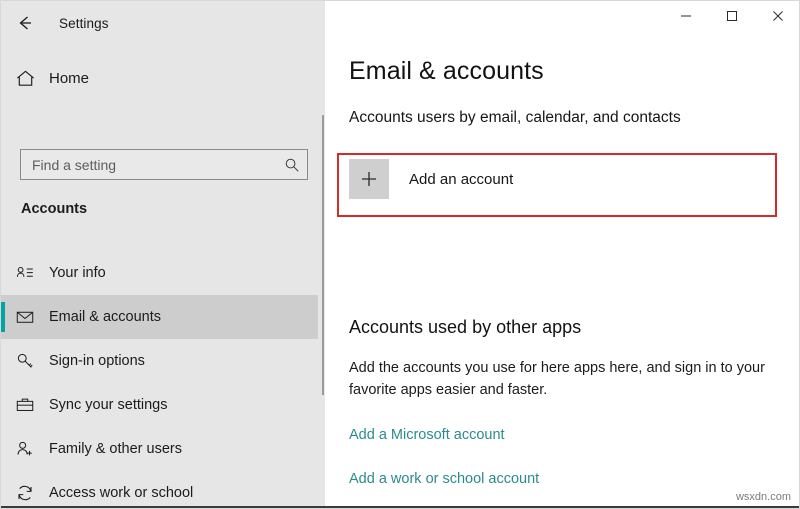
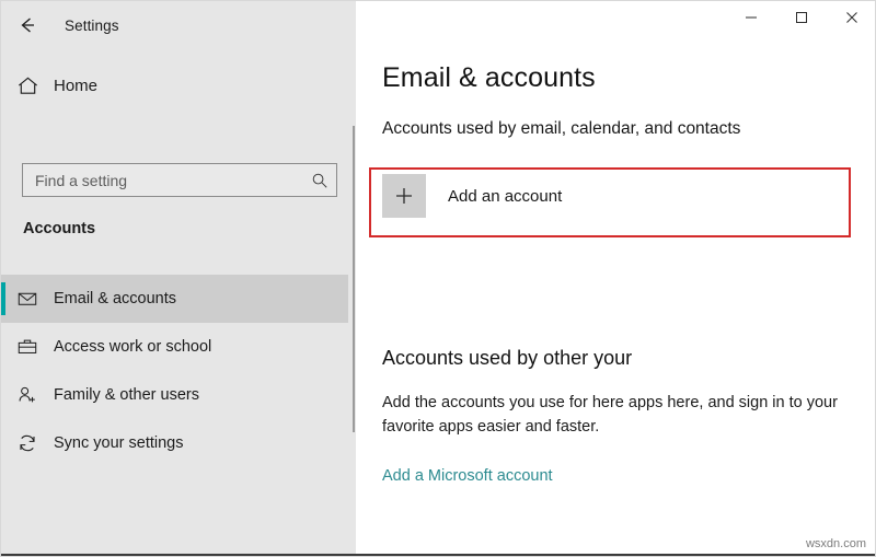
  Settings
  Home
  Find a setting
  Accounts
- Your info
  Email & accounts
- Sign-in options
- Sync your settings
+ Access work or school
  Family & other users
- Access work or school
+ Sync your settings
  Email & accounts
- Accounts users by email, calendar, and contacts
+ Accounts used by email, calendar, and contacts
  Add an account
- Accounts used by other apps
+ Accounts used by other your
  Add the accounts you use for here apps here, and sign in to your favorite apps easier and faster.
  Add a Microsoft account
- Add a work or school account
  wsxdn.com
